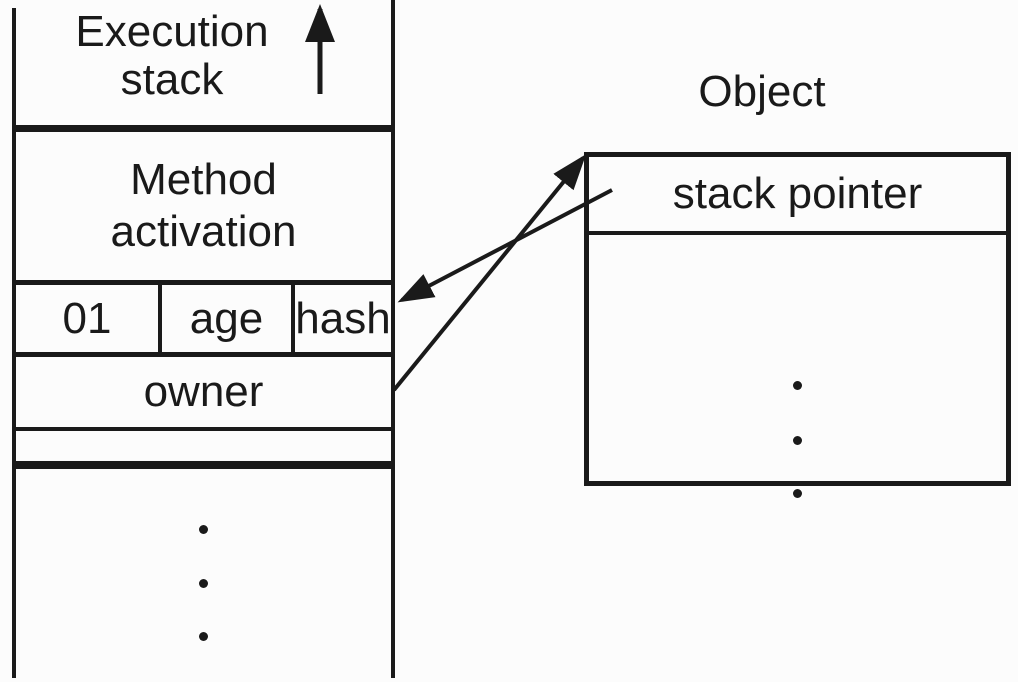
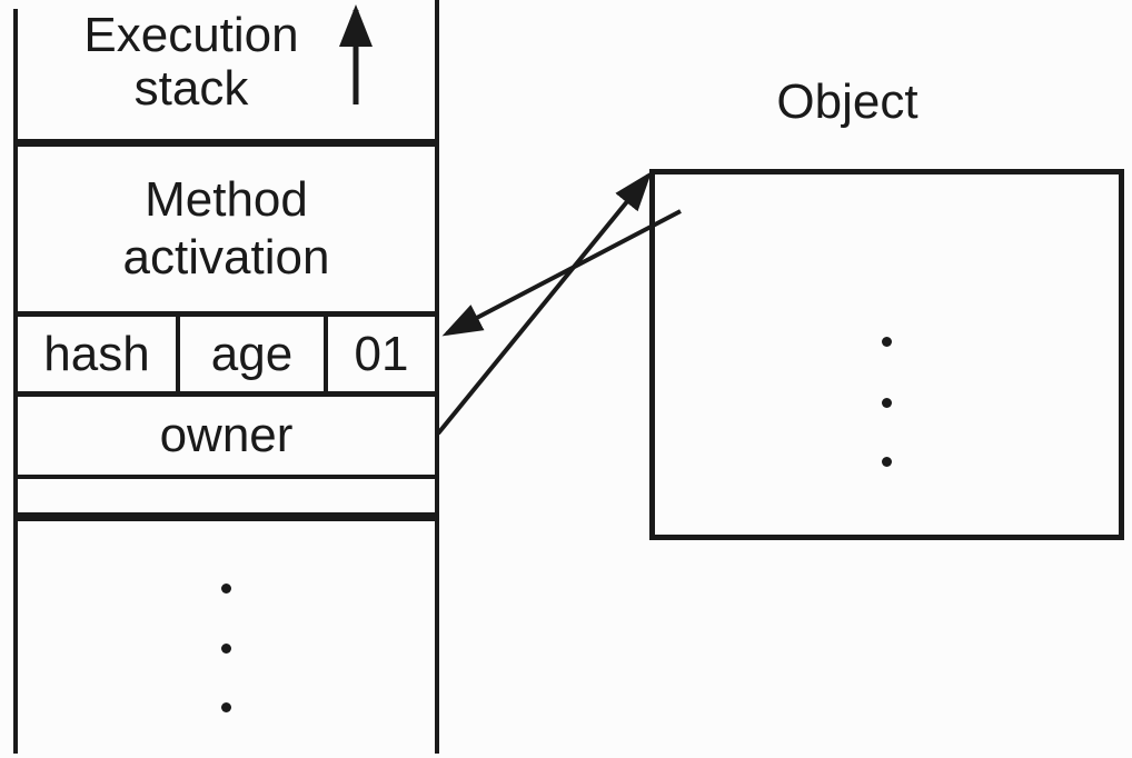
  Execution stack
  Method activation
- 01
+ hash
  age
- hash
+ 01
  owner
  Object
- stack pointer
